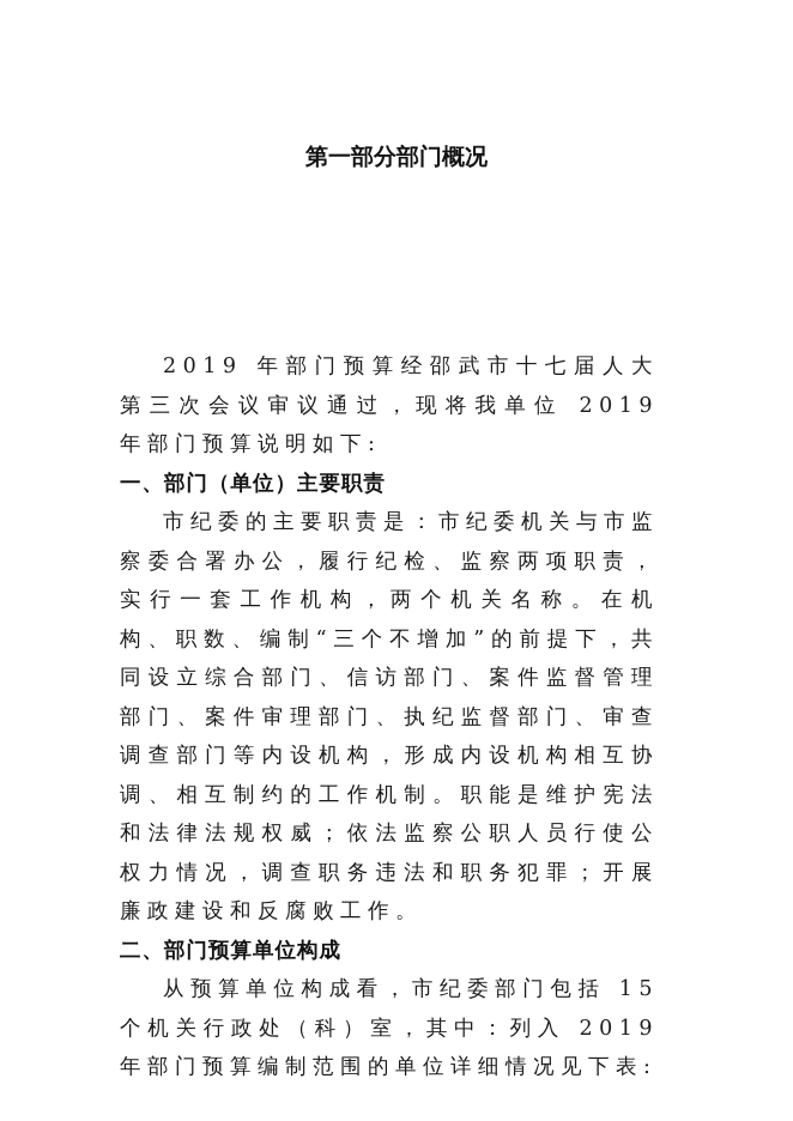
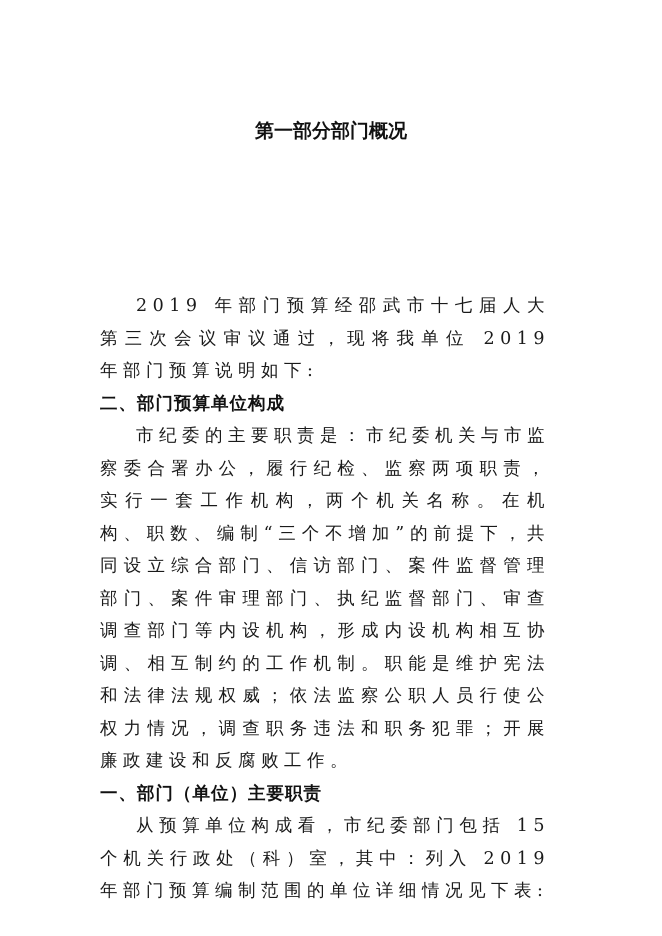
  第一部分部门概况
  2019 年部门预算经邵武市十七届人大第三次会议审议通过，现将我单位 2019 年部门预算说明如下:
- 一、部门（单位）主要职责
+ 二、部门预算单位构成
  市纪委的主要职责是：市纪委机关与市监察委合署办公，履行纪检、监察两项职责，实行一套工作机构，两个机关名称。在机构、职数、编制“三个不增加”的前提下，共同设立综合部门、信访部门、案件监督管理部门、案件审理部门、执纪监督部门、审查调查部门等内设机构，形成内设机构相互协调、相互制约的工作机制。职能是维护宪法和法律法规权威；依法监察公职人员行使公权力情况，调查职务违法和职务犯罪；开展廉政建设和反腐败工作。
- 二、部门预算单位构成
+ 一、部门（单位）主要职责
  从预算单位构成看，市纪委部门包括 15 个机关行政处（科）室，其中：列入 2019 年部门预算编制范围的单位详细情况见下表:
